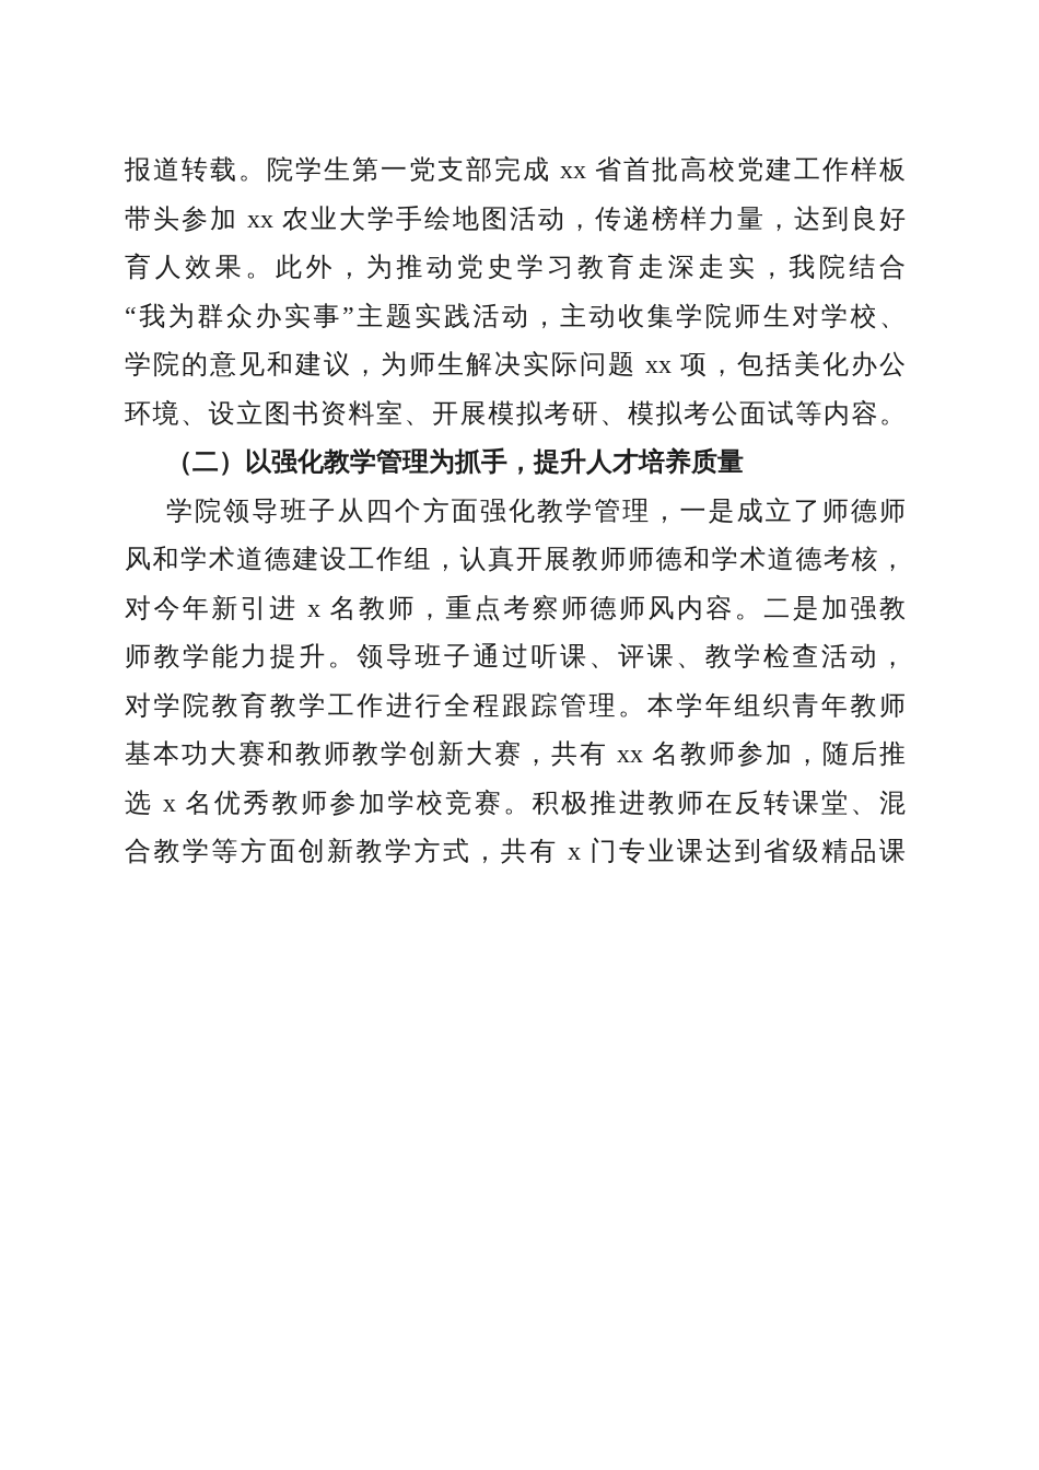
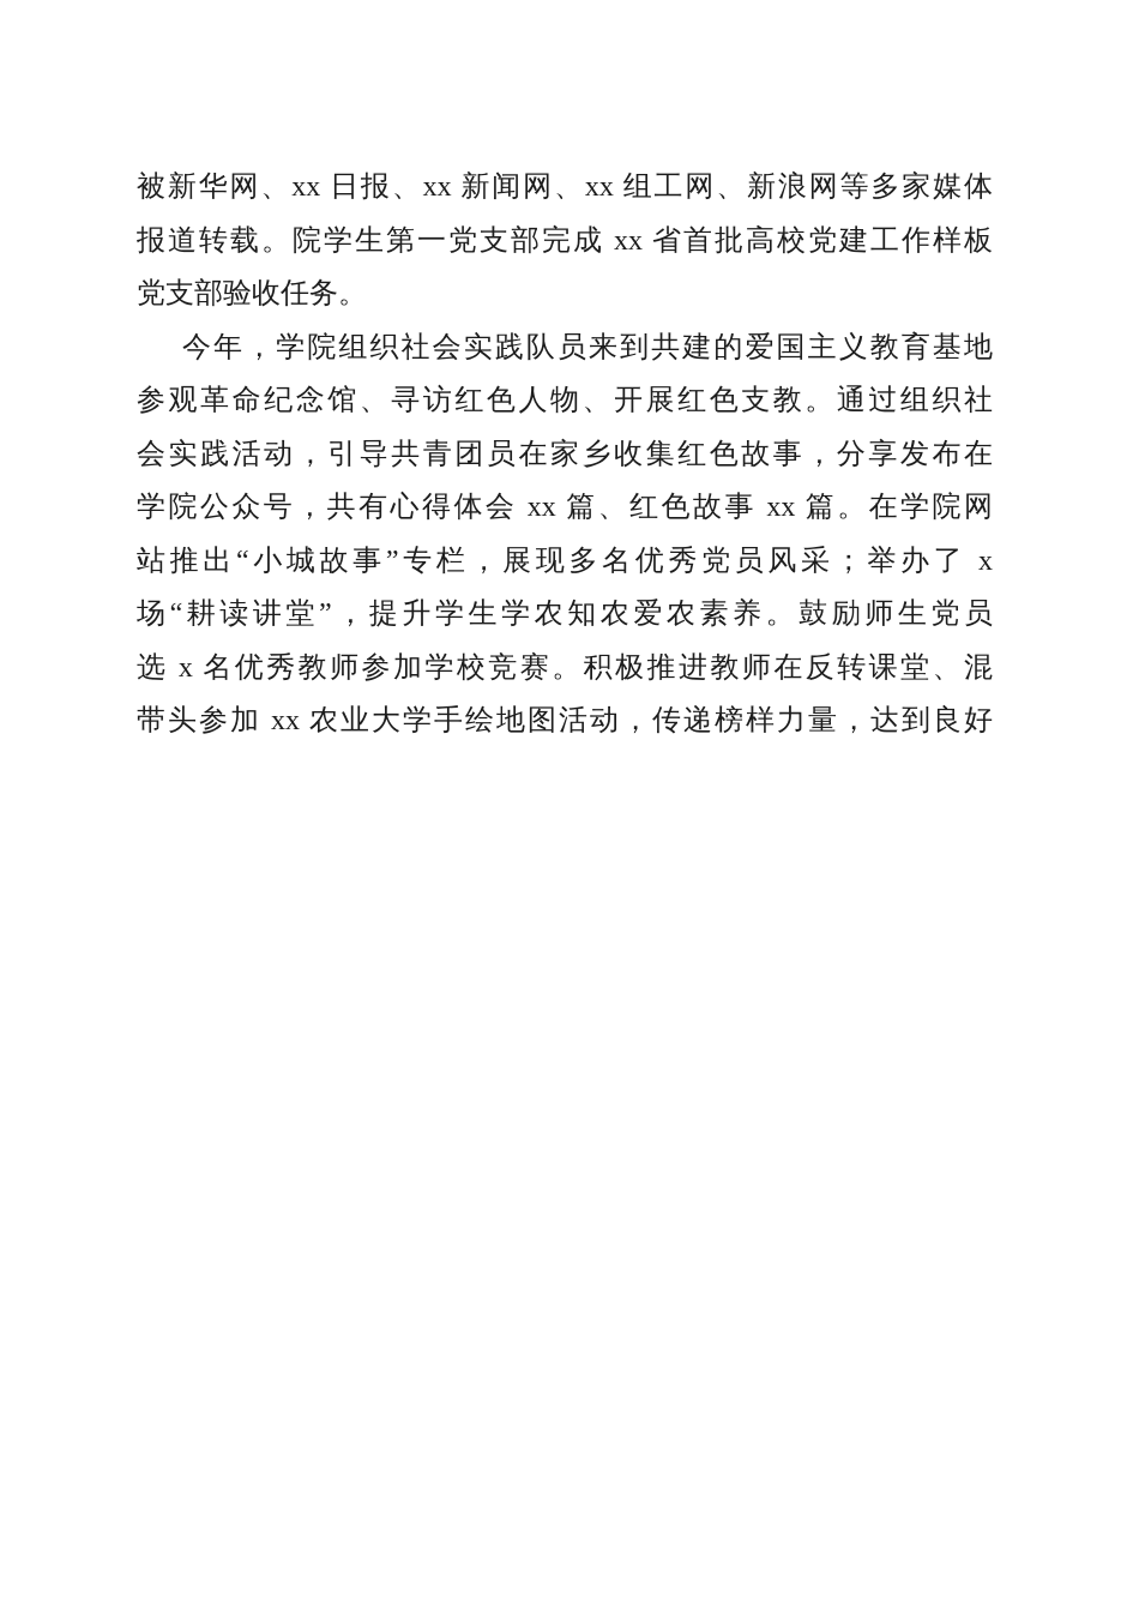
+ 被新华网、xx 日报、xx 新闻网、xx 组工网、新浪网等多家媒体
  报道转载。院学生第一党支部完成 xx 省首批高校党建工作样板
+ 党支部验收任务。
+ 今年，学院组织社会实践队员来到共建的爱国主义教育基地
+ 参观革命纪念馆、寻访红色人物、开展红色支教。通过组织社
+ 会实践活动，引导共青团员在家乡收集红色故事，分享发布在
+ 学院公众号，共有心得体会 xx 篇、红色故事 xx 篇。在学院网
+ 站推出“小城故事”专栏，展现多名优秀党员风采；举办了 x
+ 场“耕读讲堂”，提升学生学农知农爱农素养。鼓励师生党员
- 带头参加 xx 农业大学手绘地图活动，传递榜样力量，达到良好
+ 选 x 名优秀教师参加学校竞赛。积极推进教师在反转课堂、混
- 育人效果。此外，为推动党史学习教育走深走实，我院结合
- “我为群众办实事”主题实践活动，主动收集学院师生对学校、
- 学院的意见和建议，为师生解决实际问题 xx 项，包括美化办公
- 环境、设立图书资料室、开展模拟考研、模拟考公面试等内容。
- （二）以强化教学管理为抓手，提升人才培养质量
- 学院领导班子从四个方面强化教学管理，一是成立了师德师
- 风和学术道德建设工作组，认真开展教师师德和学术道德考核，
- 对今年新引进 x 名教师，重点考察师德师风内容。二是加强教
- 师教学能力提升。领导班子通过听课、评课、教学检查活动，
- 对学院教育教学工作进行全程跟踪管理。本学年组织青年教师
- 基本功大赛和教师教学创新大赛，共有 xx 名教师参加，随后推
- 选 x 名优秀教师参加学校竞赛。积极推进教师在反转课堂、混
+ 带头参加 xx 农业大学手绘地图活动，传递榜样力量，达到良好
- 合教学等方面创新教学方式，共有 x 门专业课达到省级精品课
